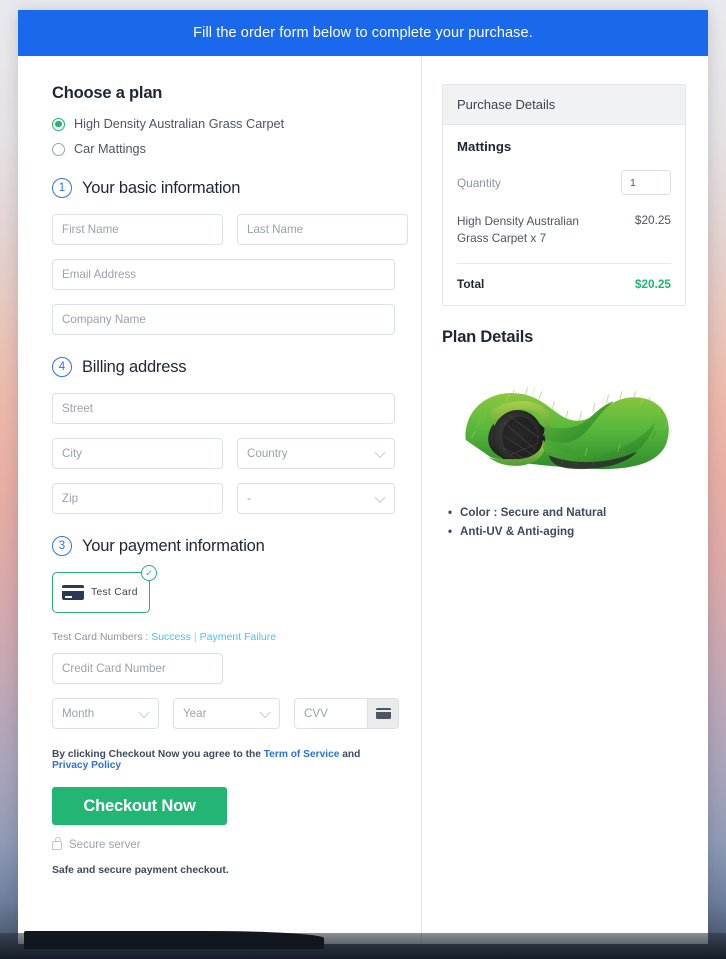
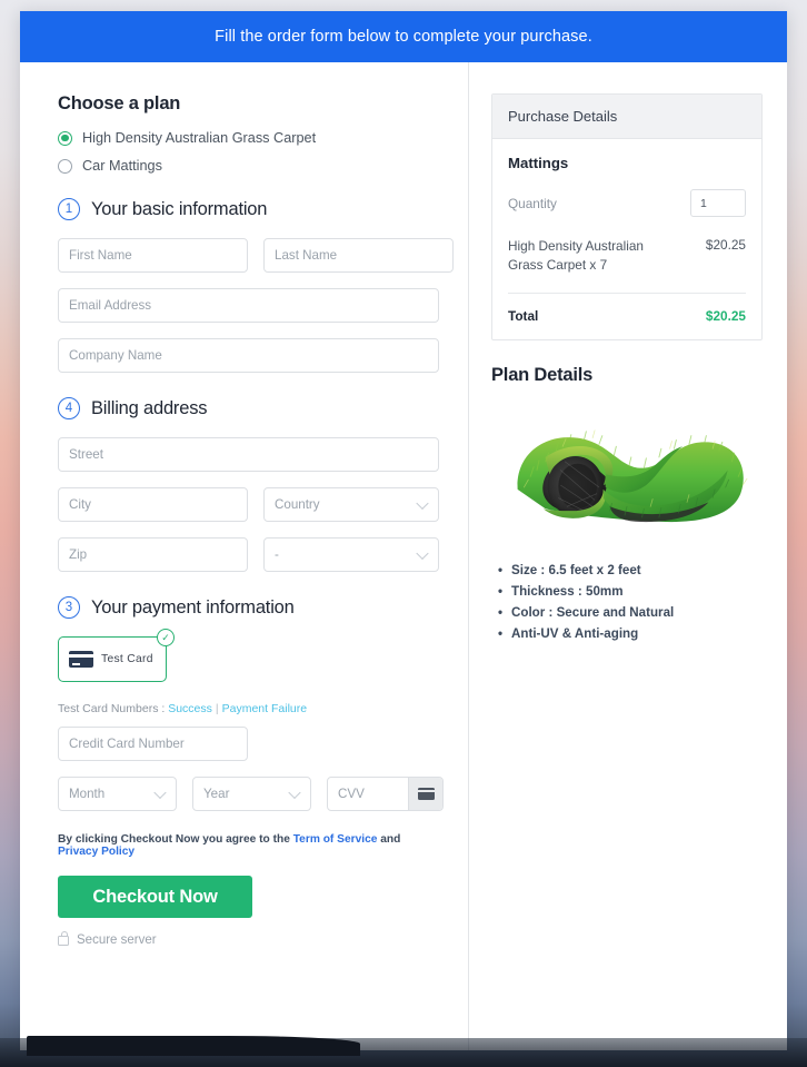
  Fill the order form below to complete your purchase.
  Choose a plan
  High Density Australian Grass Carpet
  Car Mattings
  1
  Your basic information
  First Name
  Last Name
  Email Address
  Company Name
  4
  Billing address
  Street
  City
  Country
  Zip
  -
  3
  Your payment information
  Test Card
  ✓
  Test Card Numbers : Success | Payment Failure
  Credit Card Number
  Month
  Year
  CVV
  By clicking Checkout Now you agree to the Term of Service and Privacy Policy
  Checkout Now
  Secure server
- Safe and secure payment checkout.
  Purchase Details
  Mattings
  Quantity
  1
  High Density Australian Grass Carpet x 7
  $20.25
  Total
  $20.25
  Plan Details
+ Size : 6.5 feet x 2 feet
+ Thickness : 50mm
  Color : Secure and Natural
  Anti-UV & Anti-aging
